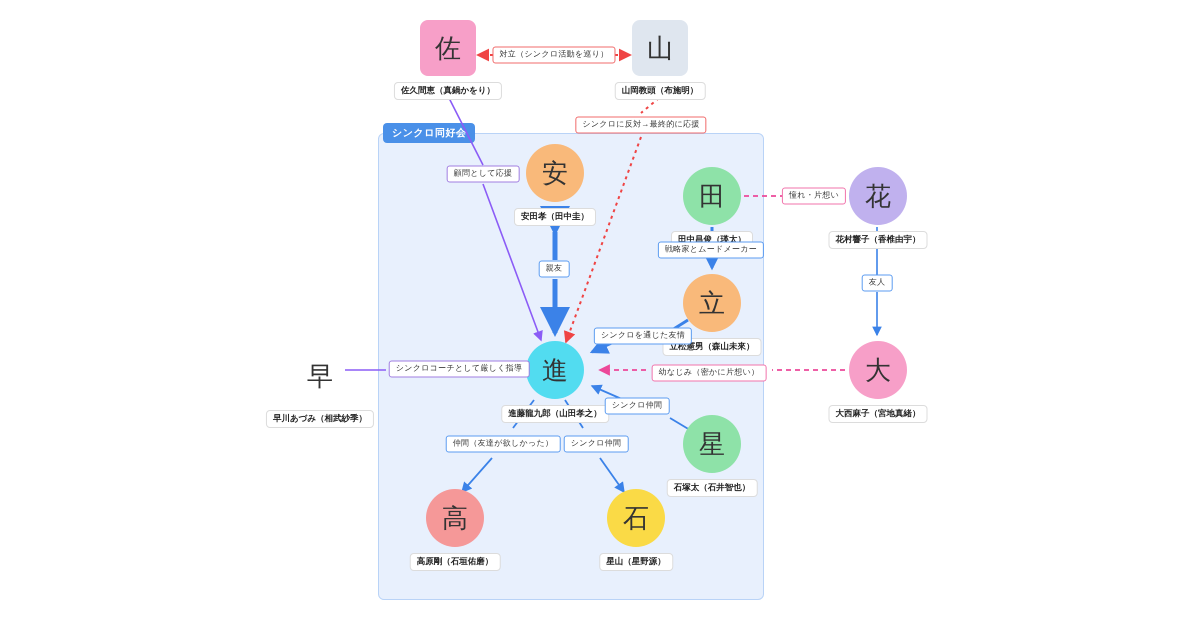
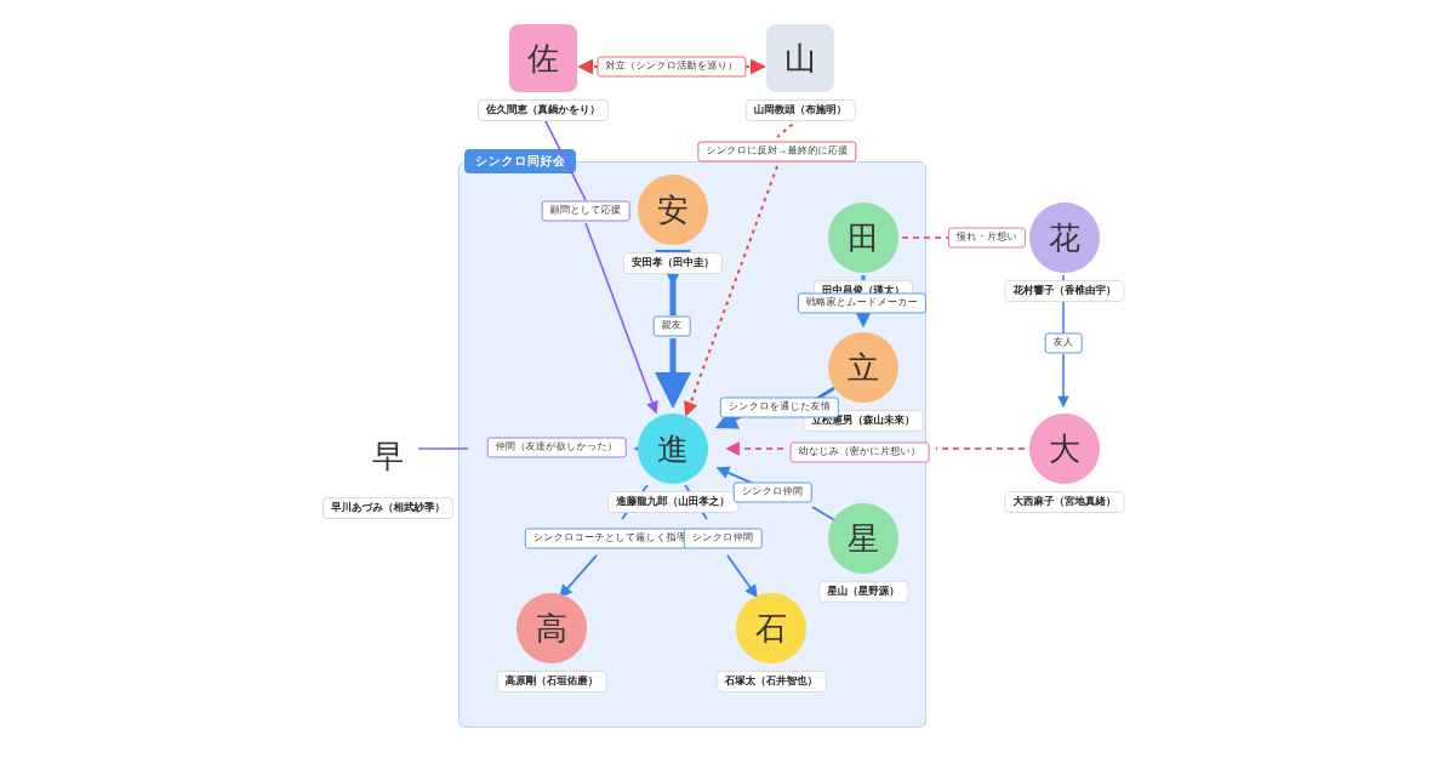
  シンクロ同好会
  佐
  佐久間恵（真鍋かをり）
  山
  山岡教頭（布施明）
  安
  安田孝（田中圭）
  田
  田中昌俊（瑛太）
  花
  花村響子（香椎由宇）
  立
  立松憲男（森山未來）
  早
  早川あづみ（相武紗季）
  進
  進藤龍九郎（山田孝之）
  大
  大西麻子（宮地真緒）
  星
- 石塚太（石井智也）
+ 星山（星野源）
  高
  高原剛（石垣佑磨）
  石
- 星山（星野源）
+ 石塚太（石井智也）
  対立（シンクロ活動を巡り）
  シンクロに反対→最終的に応援
  顧問として応援
  憧れ・片想い
  戦略家とムードメーカー
  親友
  友人
  シンクロを通じた友情
- シンクロコーチとして厳しく指導
+ 仲間（友達が欲しかった）
  幼なじみ（密かに片想い）
  シンクロ仲間
- 仲間（友達が欲しかった）
+ シンクロコーチとして厳しく指導
  シンクロ仲間
